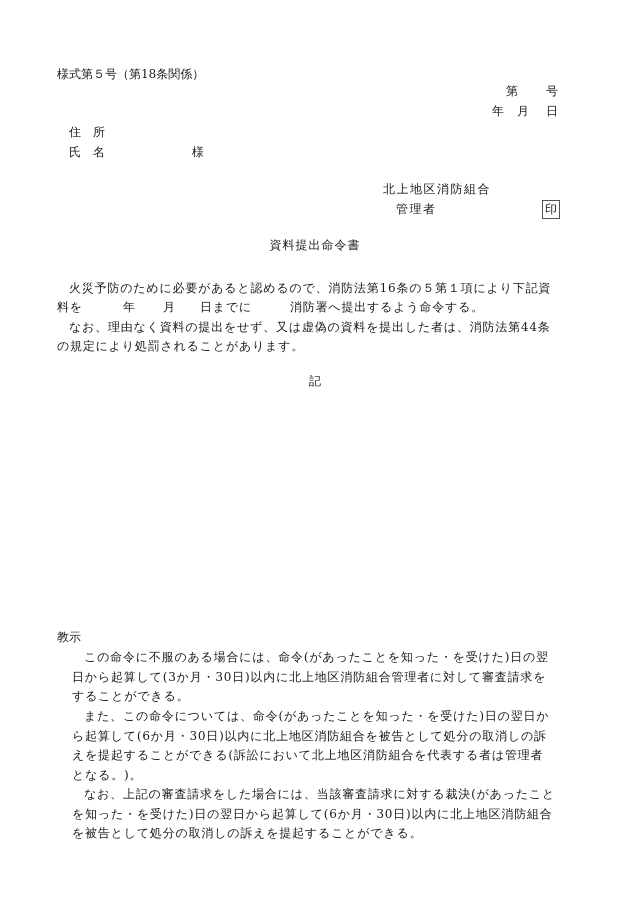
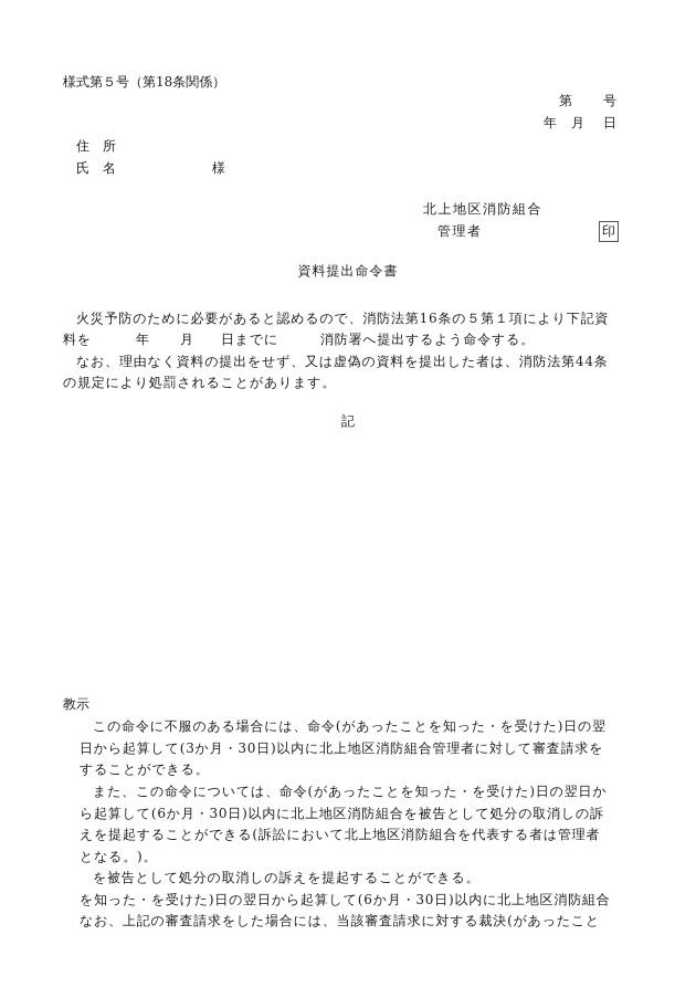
  様式第５号（第18条関係）
  第
  号
  年
  月
  日
  住 所
  氏 名
  様
  北上地区消防組合
  管理者
  印
  資料提出命令書
  火災予防のために必要があると認めるので、消防法第16条の５第１項により下記資
  料を
  年
  月
  日までに
  消防署へ提出するよう命令する。
  なお、理由なく資料の提出をせず、又は虚偽の資料を提出した者は、消防法第44条
  の規定により処罰されることがあります。
  記
  教示
  この命令に不服のある場合には、命令(があったことを知った・を受けた)日の翌
  日から起算して(3か月・30日)以内に北上地区消防組合管理者に対して審査請求を
  することができる。
  また、この命令については、命令(があったことを知った・を受けた)日の翌日か
  ら起算して(6か月・30日)以内に北上地区消防組合を被告として処分の取消しの訴
  えを提起することができる(訴訟において北上地区消防組合を代表する者は管理者
  となる。)。
- なお、上記の審査請求をした場合には、当該審査請求に対する裁決(があったこと
+ を被告として処分の取消しの訴えを提起することができる。
  を知った・を受けた)日の翌日から起算して(6か月・30日)以内に北上地区消防組合
- を被告として処分の取消しの訴えを提起することができる。
+ なお、上記の審査請求をした場合には、当該審査請求に対する裁決(があったこと
